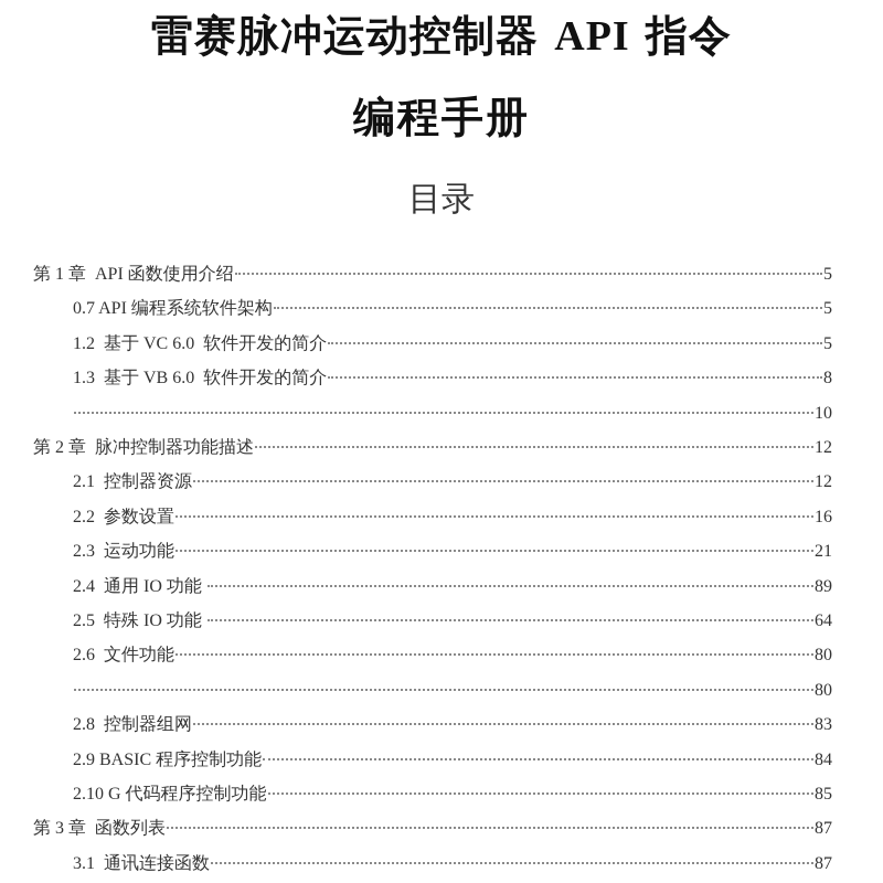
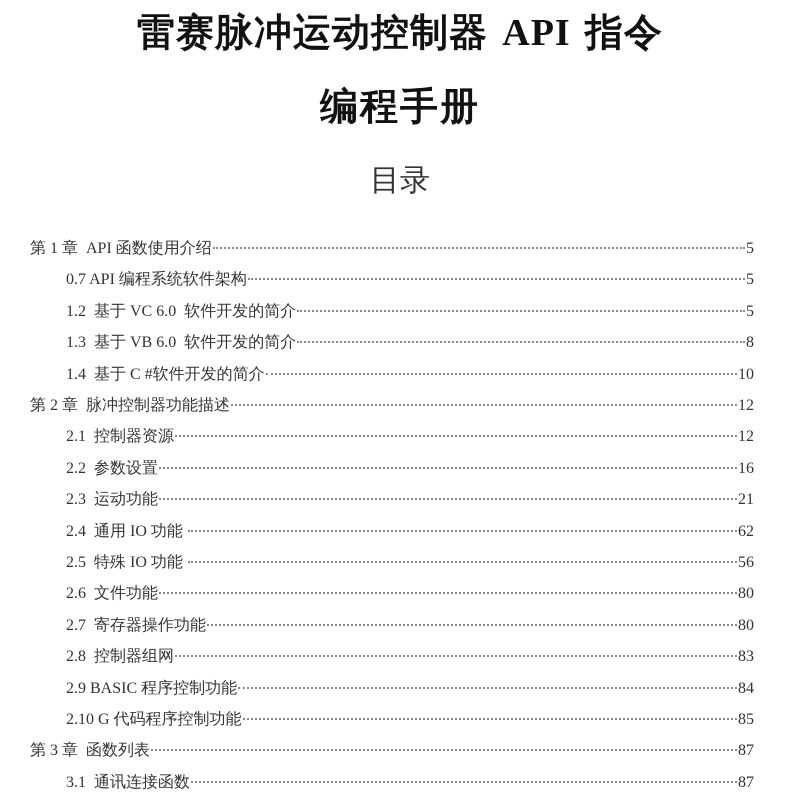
  雷赛脉冲运动控制器 API 指令
  编程手册
  目录
  第 1 章 API 函数使用介绍
  5
  0.7 API 编程系统软件架构
  5
  1.2 基于 VC 6.0 软件开发的简介
  5
  1.3 基于 VB 6.0 软件开发的简介
  8
+ 1.4 基于 C #软件开发的简介
  10
  第 2 章 脉冲控制器功能描述
  12
  2.1 控制器资源
  12
  2.2 参数设置
  16
  2.3 运动功能
  21
  2.4 通用 IO 功能
- 89
+ 62
  2.5 特殊 IO 功能
- 64
+ 56
  2.6 文件功能
  80
+ 2.7 寄存器操作功能
  80
  2.8 控制器组网
  83
  2.9 BASIC 程序控制功能
  84
  2.10 G 代码程序控制功能
  85
  第 3 章 函数列表
  87
  3.1 通讯连接函数
  87
